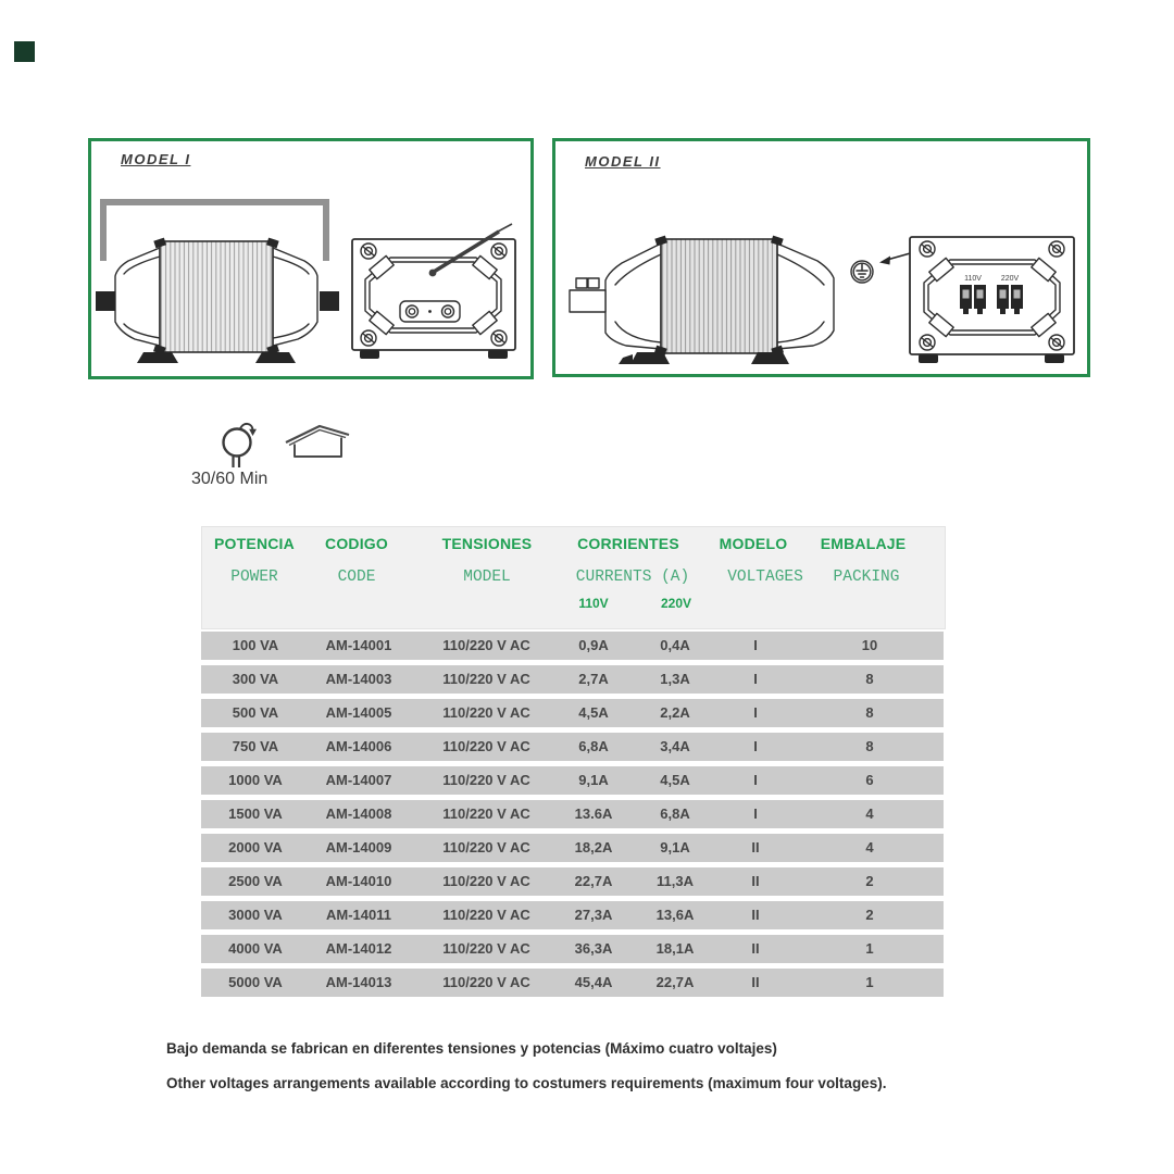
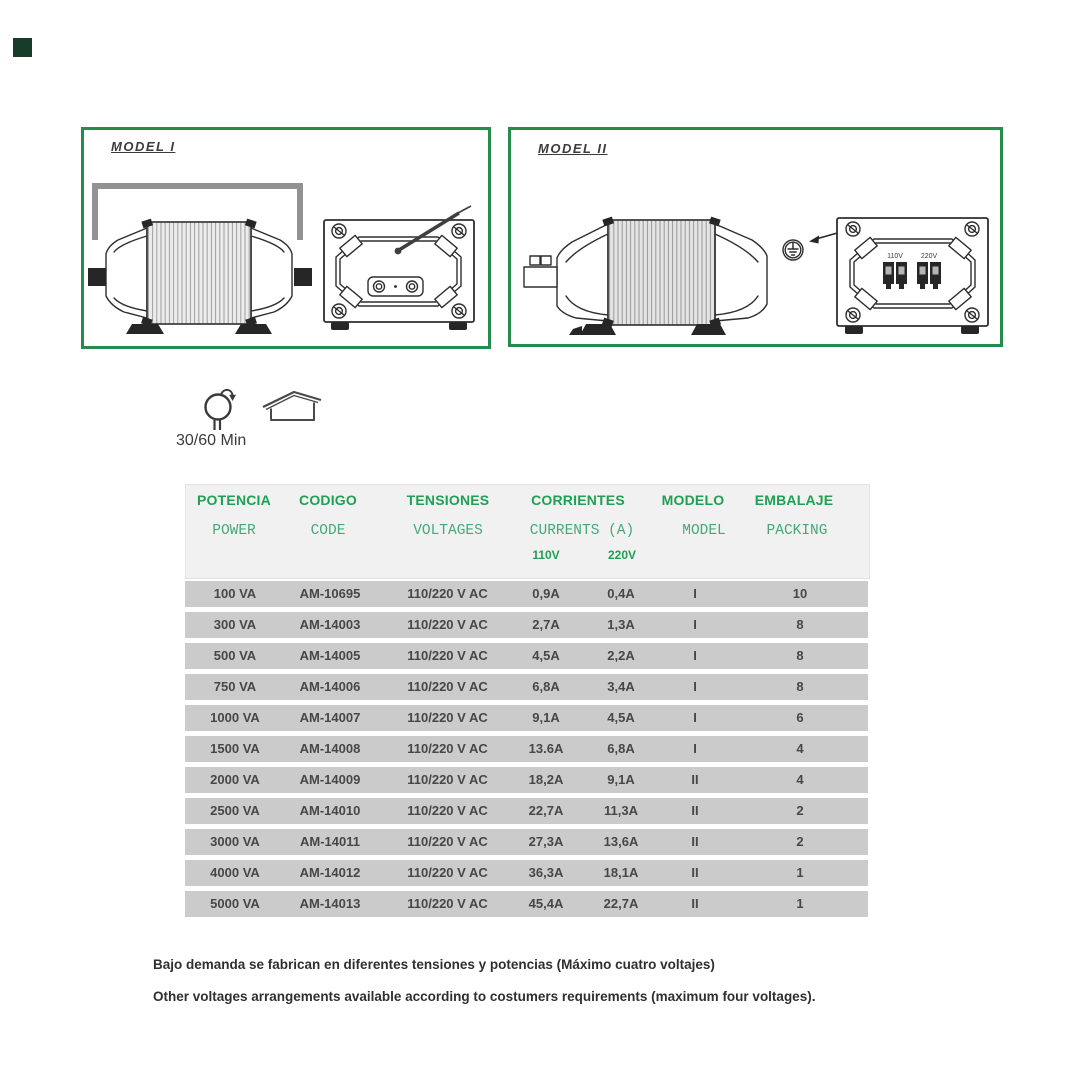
  MODEL I
  MODEL II
  30/60 Min
  POTENCIA
  CODIGO
  TENSIONES
  CORRIENTES
  MODELO
  EMBALAJE
  POWER
  CODE
- MODEL
+ VOLTAGES
  CURRENTS (A)
- VOLTAGES
+ MODEL
  PACKING
  110V
  220V
  100 VA
- AM-14001
+ AM-10695
  110/220 V AC
  0,9A
  0,4A
  I
  10
  300 VA
  AM-14003
  110/220 V AC
  2,7A
  1,3A
  I
  8
  500 VA
  AM-14005
  110/220 V AC
  4,5A
  2,2A
  I
  8
  750 VA
  AM-14006
  110/220 V AC
  6,8A
  3,4A
  I
  8
  1000 VA
  AM-14007
  110/220 V AC
  9,1A
  4,5A
  I
  6
  1500 VA
  AM-14008
  110/220 V AC
  13.6A
  6,8A
  I
  4
  2000 VA
  AM-14009
  110/220 V AC
  18,2A
  9,1A
  II
  4
  2500 VA
  AM-14010
  110/220 V AC
  22,7A
  11,3A
  II
  2
  3000 VA
  AM-14011
  110/220 V AC
  27,3A
  13,6A
  II
  2
  4000 VA
  AM-14012
  110/220 V AC
  36,3A
  18,1A
  II
  1
  5000 VA
  AM-14013
  110/220 V AC
  45,4A
  22,7A
  II
  1
  Bajo demanda se fabrican en diferentes tensiones y potencias (Máximo cuatro voltajes)
  Other voltages arrangements available according to costumers requirements (maximum four voltages).
